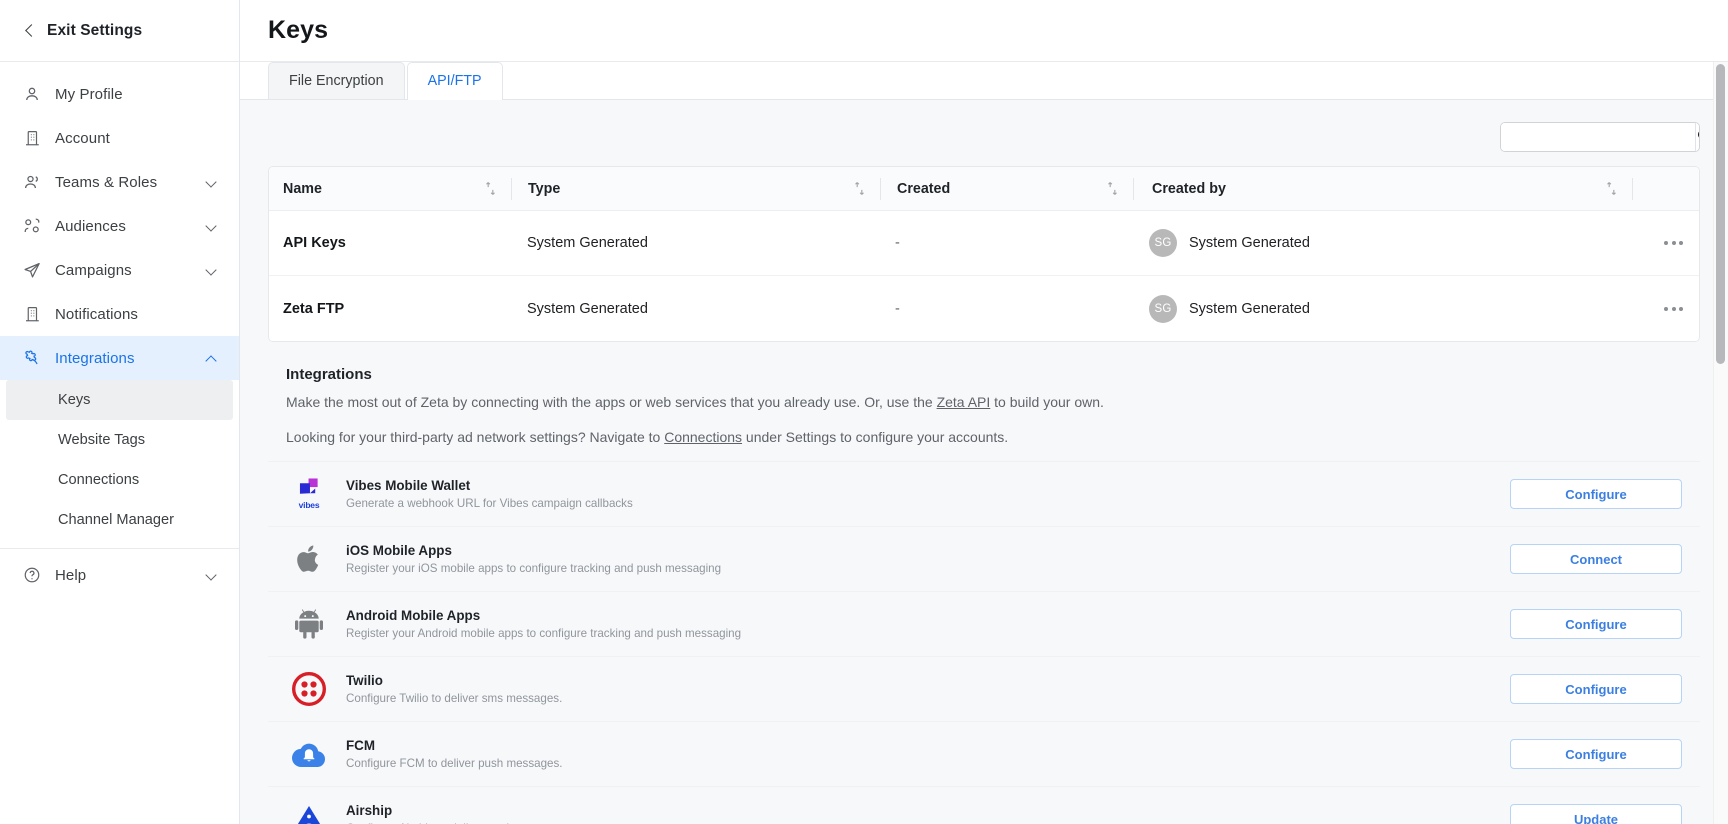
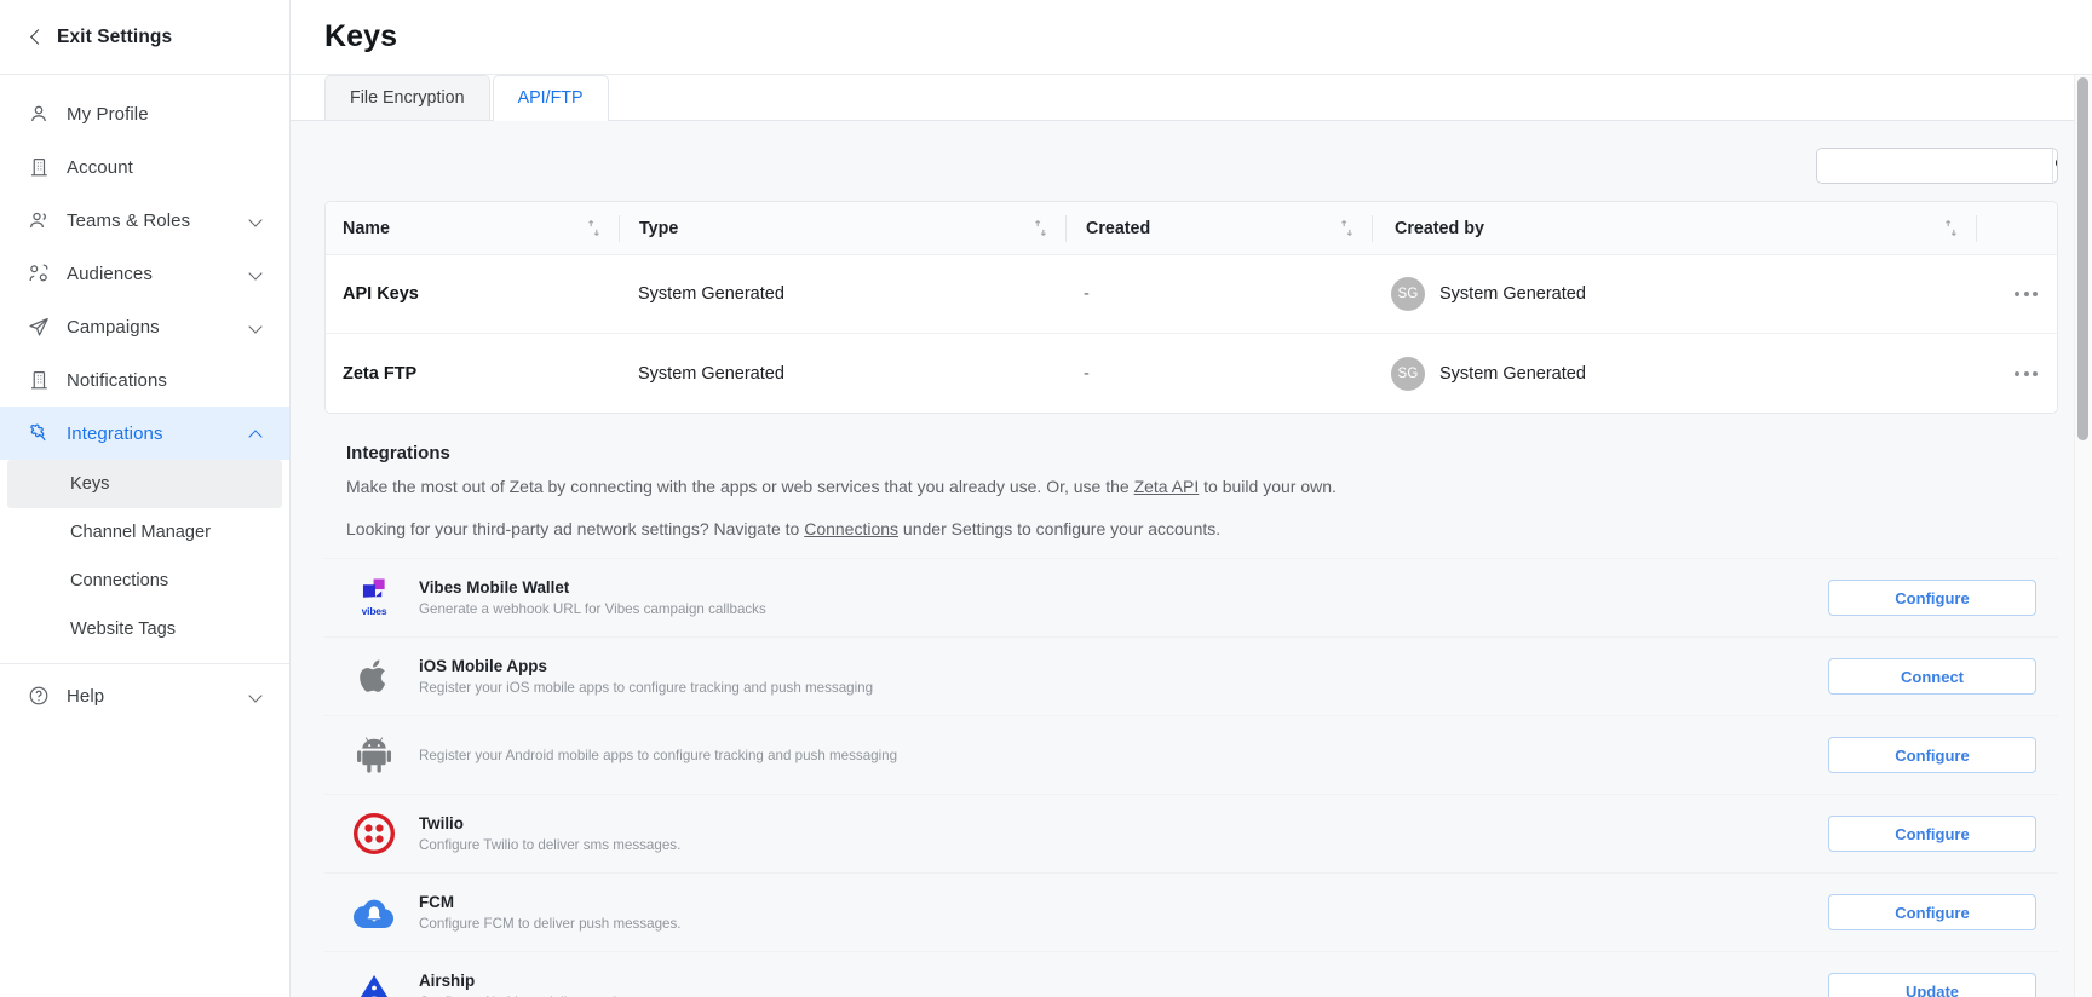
  Exit Settings
  My Profile
  Account
  Teams & Roles
  Audiences
  Campaigns
  Notifications
  Integrations
  Keys
- Website Tags
+ Channel Manager
  Connections
- Channel Manager
+ Website Tags
  Help
  Keys
  File Encryption
  API/FTP
  Name
  Type
  Created
  Created by
  API Keys
  System Generated
  -
  SG
  System Generated
  Zeta FTP
  System Generated
  -
  SG
  System Generated
  Integrations
  Make the most out of Zeta by connecting with the apps or web services that you already use. Or, use the Zeta API to build your own.
  Looking for your third-party ad network settings? Navigate to Connections under Settings to configure your accounts.
  vibes
  Vibes Mobile Wallet
  Generate a webhook URL for Vibes campaign callbacks
  Configure
  iOS Mobile Apps
  Register your iOS mobile apps to configure tracking and push messaging
  Connect
- Android Mobile Apps
  Register your Android mobile apps to configure tracking and push messaging
  Configure
  Twilio
  Configure Twilio to deliver sms messages.
  Configure
  FCM
  Configure FCM to deliver push messages.
  Configure
  Airship
  Update
